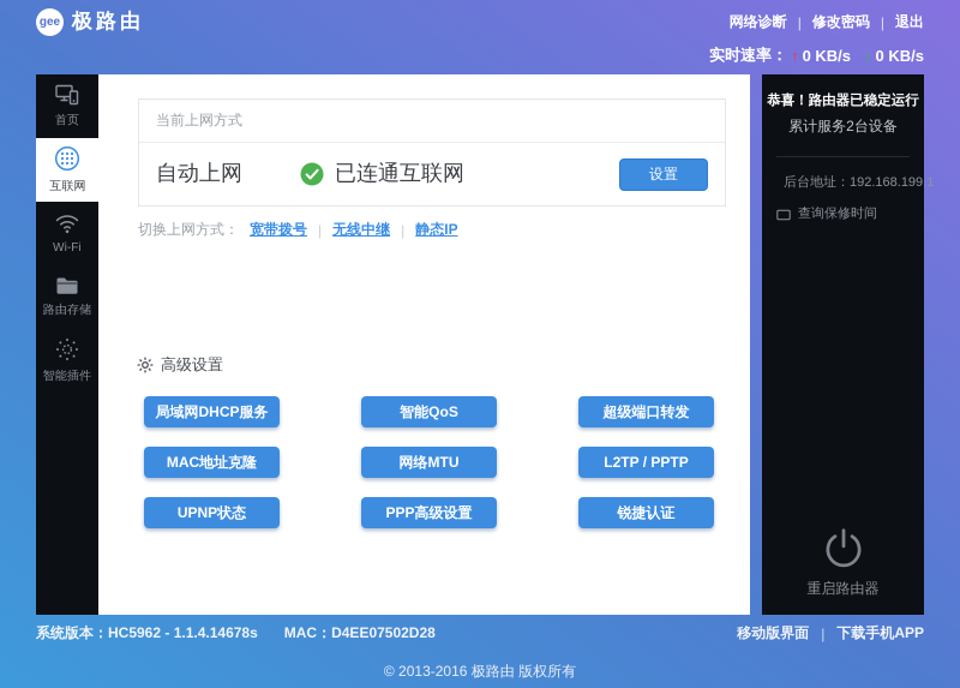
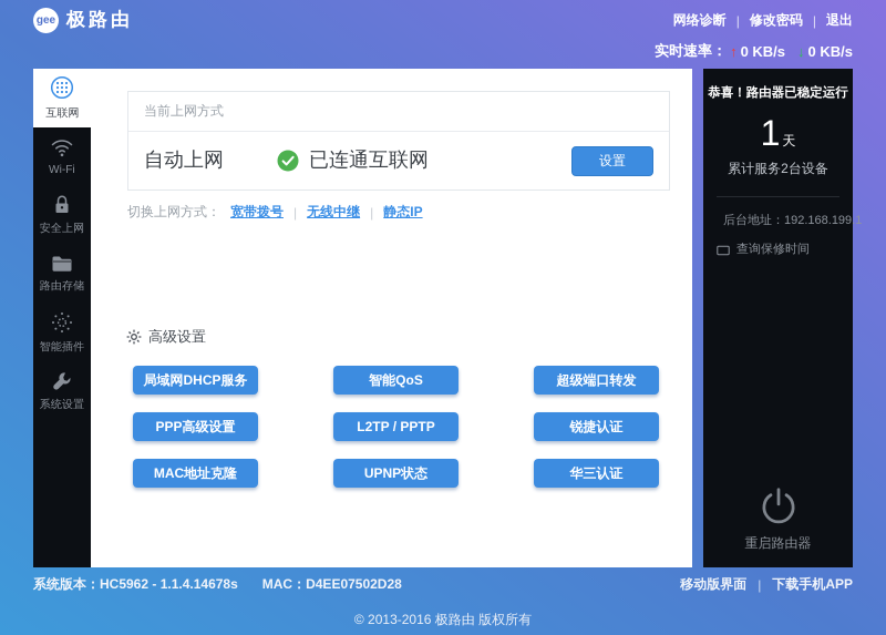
  gee
  极路由
  网络诊断
  |
  修改密码
  |
  退出
  实时速率：
  ↑
  0 KB/s
  ↓
  0 KB/s
- 首页
  互联网
  Wi-Fi
+ 安全上网
  路由存储
  智能插件
+ 系统设置
  当前上网方式
  自动上网
  已连通互联网
  设置
  切换上网方式：
  宽带拨号
  |
  无线中继
  |
  静态IP
  高级设置
  局域网DHCP服务
  智能QoS
  超级端口转发
- MAC地址克隆
+ PPP高级设置
- 网络MTU
  L2TP / PPTP
- UPNP状态
+ 锐捷认证
- PPP高级设置
+ MAC地址克隆
- 锐捷认证
+ UPNP状态
+ 华三认证
  恭喜！路由器已稳定运行
+ 1 天
  累计服务2台设备
  后台地址：192.168.199.1
  查询保修时间
  重启路由器
  系统版本：HC5962 - 1.1.4.14678s
  MAC：D4EE07502D28
  移动版界面
  |
  下载手机APP
  © 2013-2016 极路由 版权所有
